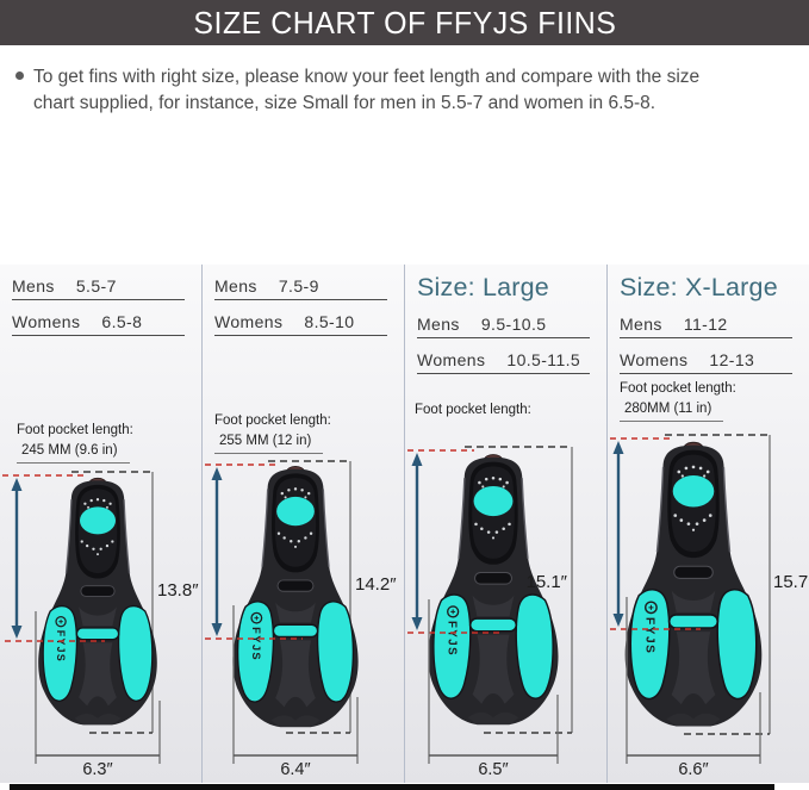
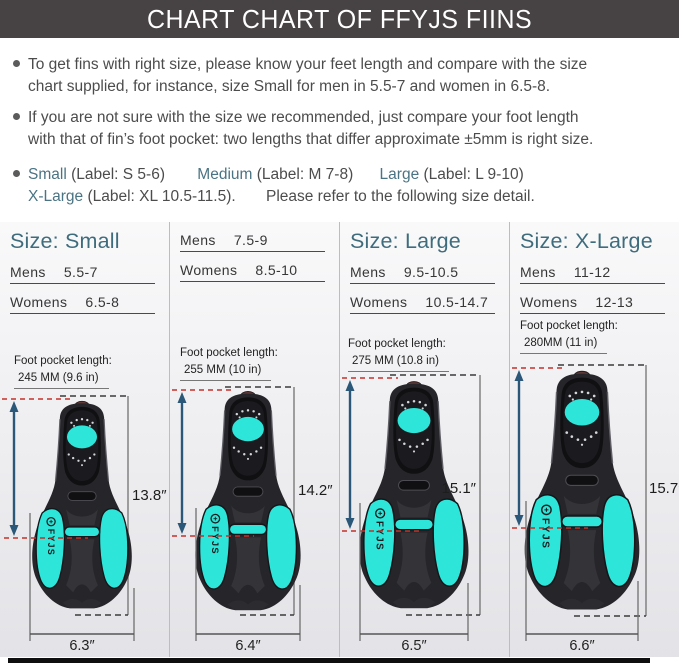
- SIZE CHART OF FFYJS FIINS
+ CHART CHART OF FFYJS FIINS
  To get fins with right size, please know your feet length and compare with the size
  chart supplied, for instance, size Small for men in 5.5-7 and women in 6.5-8.
+ If you are not sure with the size we recommended, just compare your foot length
+ with that of fin’s foot pocket: two lengths that differ approximate ±5mm is right size.
+ Small (Label: S 5-6) Medium (Label: M 7-8) Large (Label: L 9-10)
+ X-Large (Label: XL 10.5-11.5). Please refer to the following size detail.
+ Size: Small
  Mens
  5.5-7
  Womens
  6.5-8
  Foot pocket length:
  245 MM (9.6 in)
  13.8″
  6.3″
  Mens
  7.5-9
  Womens
  8.5-10
  Foot pocket length:
- 255 MM (12 in)
+ 255 MM (10 in)
  14.2″
  6.4″
  Size: Large
  Mens
  9.5-10.5
  Womens
- 10.5-11.5
+ 10.5-14.7
  Foot pocket length:
+ 275 MM (10.8 in)
  15.1″
  6.5″
  Size: X-Large
  Mens
  11-12
  Womens
  12-13
  Foot pocket length:
  280MM (11 in)
  15.7
  6.6″
